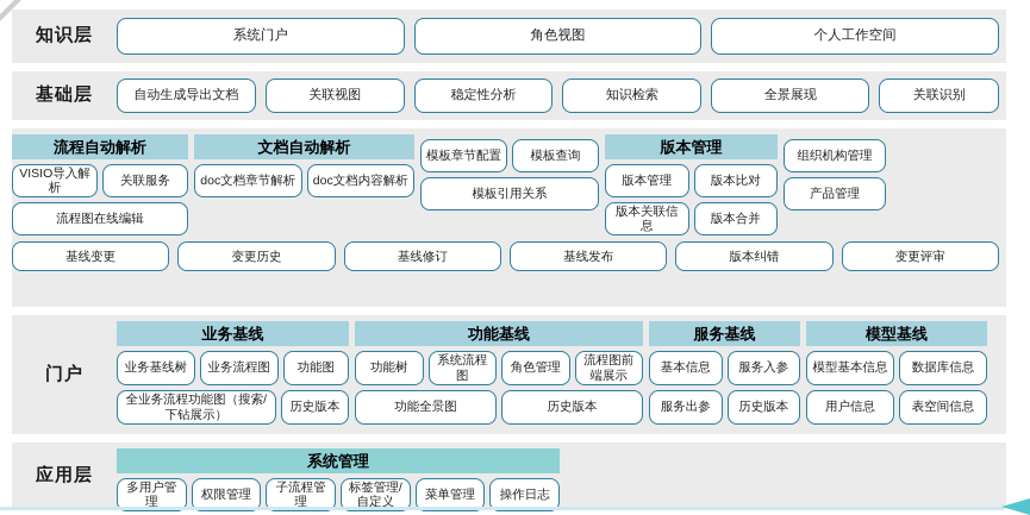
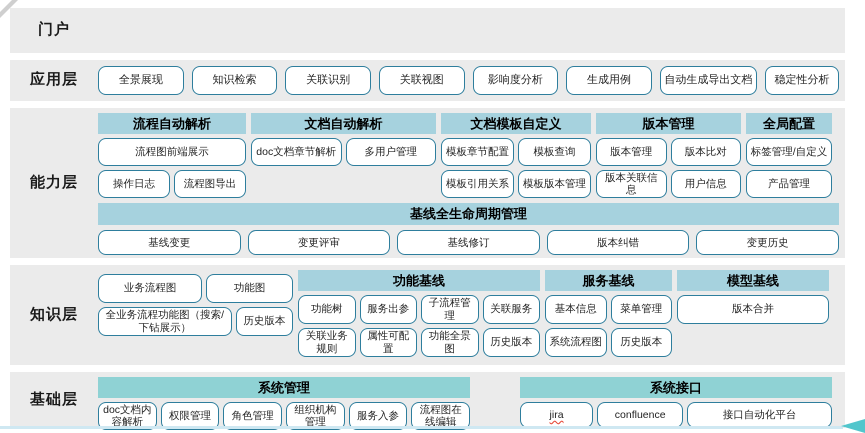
- 知识层
+ 门户
- 系统门户
- 角色视图
- 个人工作空间
- 基础层
+ 应用层
- 自动生成导出文档
+ 全景展现
- 关联视图
+ 知识检索
- 稳定性分析
+ 关联识别
- 知识检索
+ 关联视图
+ 影响度分析
+ 生成用例
- 全景展现
+ 自动生成导出文档
- 关联识别
+ 稳定性分析
+ 能力层
  流程自动解析
- VISIO导入解析
- 关联服务
+ 流程图前端展示
- 流程图在线编辑
+ 操作日志
+ 流程图导出
  文档自动解析
  doc文档章节解析
- doc文档内容解析
+ 多用户管理
+ 文档模板自定义
  模板章节配置
  模板查询
  模板引用关系
+ 模板版本管理
  版本管理
  版本管理
  版本比对
  版本关联信息
- 版本合并
+ 用户信息
+ 全局配置
- 组织机构管理
+ 标签管理/自定义
  产品管理
+ 基线全生命周期管理
  基线变更
- 变更历史
+ 变更评审
  基线修订
- 基线发布
  版本纠错
- 变更评审
+ 变更历史
- 门户
+ 知识层
- 业务基线
- 业务基线树
  业务流程图
  功能图
  全业务流程功能图（搜索/下钻展示）
  历史版本
  功能基线
  功能树
- 系统流程图
+ 服务出参
- 角色管理
+ 子流程管理
- 流程图前端展示
+ 关联服务
+ 关联业务规则
+ 属性可配置
  功能全景图
  历史版本
  服务基线
  基本信息
- 服务入参
+ 菜单管理
- 服务出参
+ 系统流程图
  历史版本
  模型基线
- 模型基本信息
- 数据库信息
- 用户信息
+ 版本合并
- 表空间信息
- 应用层
+ 基础层
  系统管理
- 多用户管理
+ doc文档内容解析
  权限管理
- 子流程管理
+ 角色管理
- 标签管理/自定义
+ 组织机构管理
- 菜单管理
+ 服务入参
- 操作日志
+ 流程图在线编辑
+ 系统接口
+ jira
+ confluence
+ 接口自动化平台
